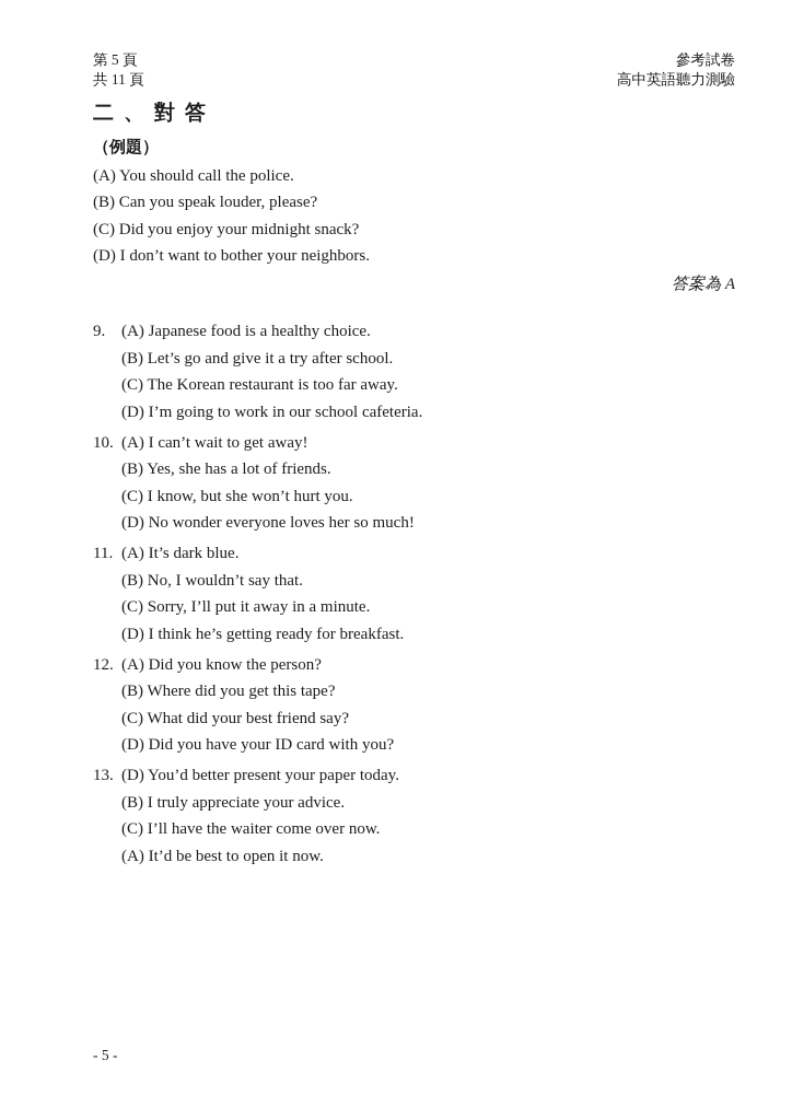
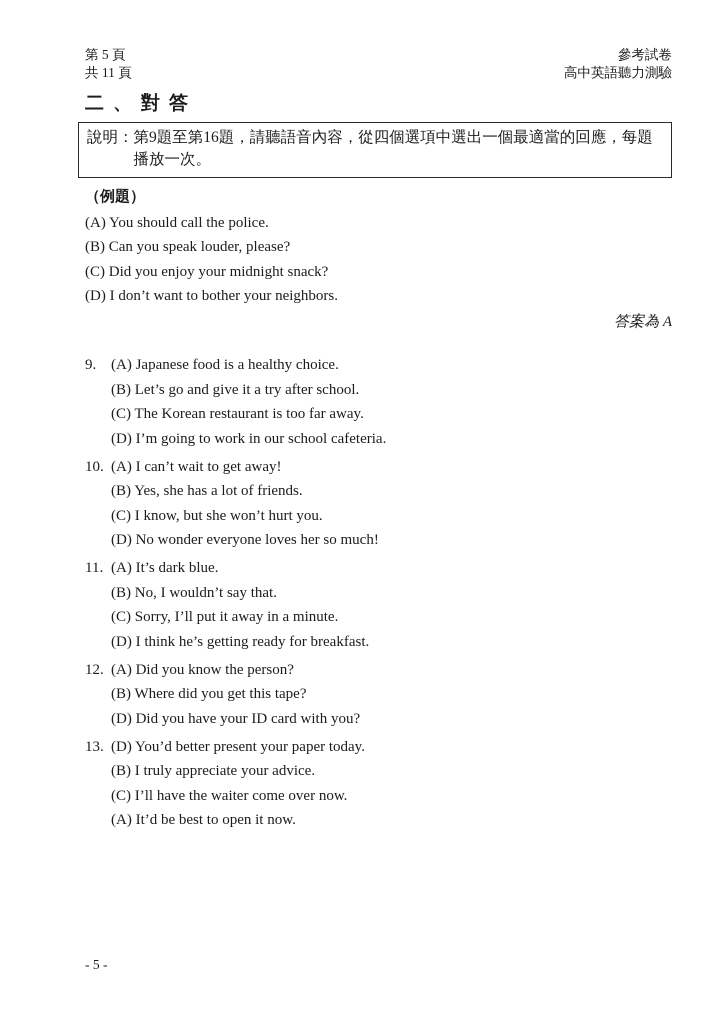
  第 5 頁
  共 11 頁
  參考試卷
  高中英語聽力測驗
  二、對答
+ 說明：第9題至第16題，請聽語音內容，從四個選項中選出一個最適當的回應，每題播放一次。
  （例題）
  (A) You should call the police.
  (B) Can you speak louder, please?
  (C) Did you enjoy your midnight snack?
  (D) I don’t want to bother your neighbors.
  答案為 A
  9. (A) Japanese food is a healthy choice.
  (B) Let’s go and give it a try after school.
  (C) The Korean restaurant is too far away.
  (D) I’m going to work in our school cafeteria.
  10. (A) I can’t wait to get away!
  (B) Yes, she has a lot of friends.
  (C) I know, but she won’t hurt you.
  (D) No wonder everyone loves her so much!
  11. (A) It’s dark blue.
  (B) No, I wouldn’t say that.
  (C) Sorry, I’ll put it away in a minute.
  (D) I think he’s getting ready for breakfast.
  12. (A) Did you know the person?
  (B) Where did you get this tape?
- (C) What did your best friend say?
  (D) Did you have your ID card with you?
  13. (D) You’d better present your paper today.
  (B) I truly appreciate your advice.
  (C) I’ll have the waiter come over now.
  (A) It’d be best to open it now.
  - 5 -
